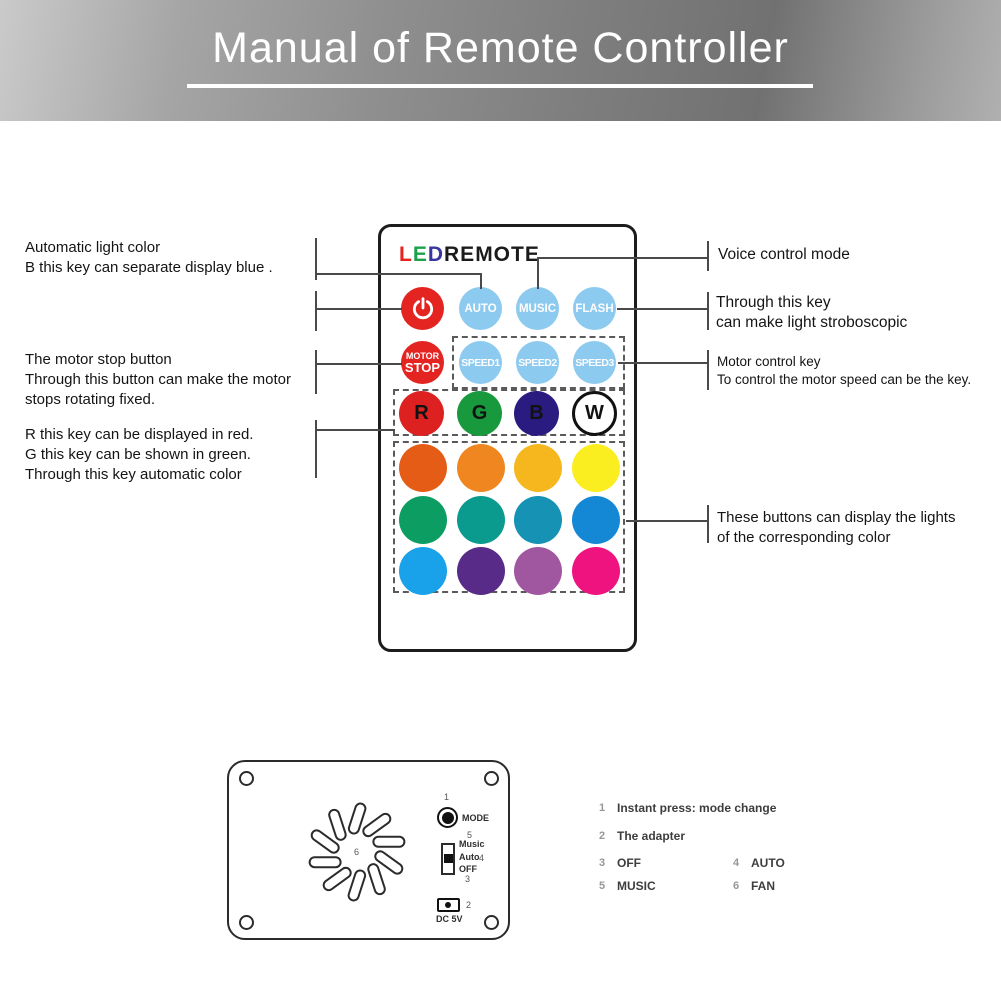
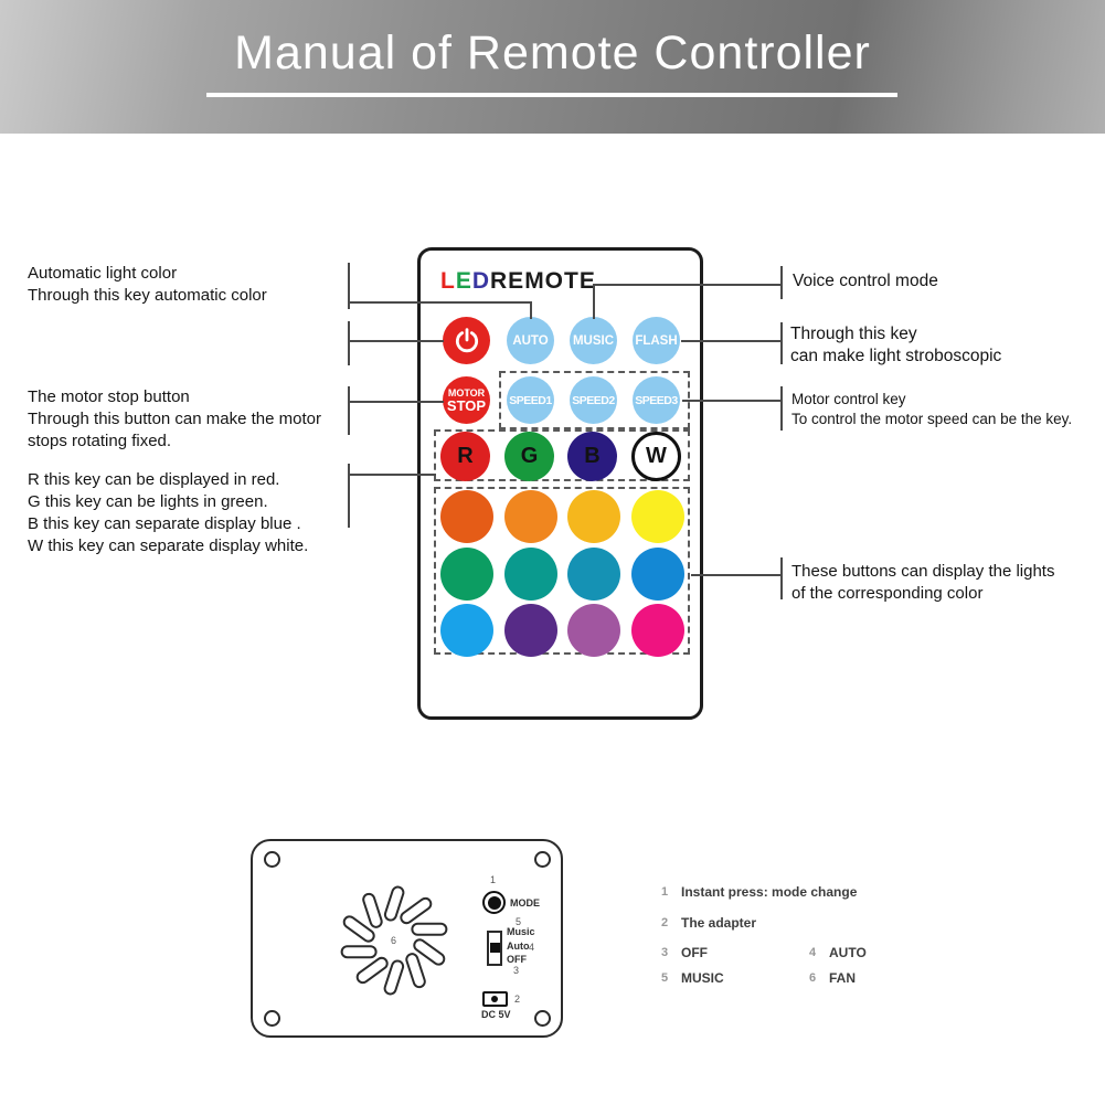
  Manual of Remote Controller
  Automatic light color
- B this key can separate display blue .
+ Through this key automatic color
  The motor stop button
  Through this button can make the motor
  stops rotating fixed.
  R this key can be displayed in red.
- G this key can be shown in green.
+ G this key can be lights in green.
- Through this key automatic color
+ B this key can separate display blue .
+ W this key can separate display white.
  Voice control mode
  Through this key
  can make light stroboscopic
  Motor control key
  To control the motor speed can be the key.
  These buttons can display the lights
  of the corresponding color
  LEDREMOTE
  AUTO
  MUSIC
  FLASH
  MOTOR
  STOP
  SPEED1
  SPEED2
  SPEED3
  R
  G
  B
  W
  6
  1
  MODE
  5
  Music
  Auto
  4
  OFF
  3
  2
  DC 5V
  1
  Instant press: mode change
  2
  The adapter
  3
  OFF
  4
  AUTO
  5
  MUSIC
  6
  FAN
